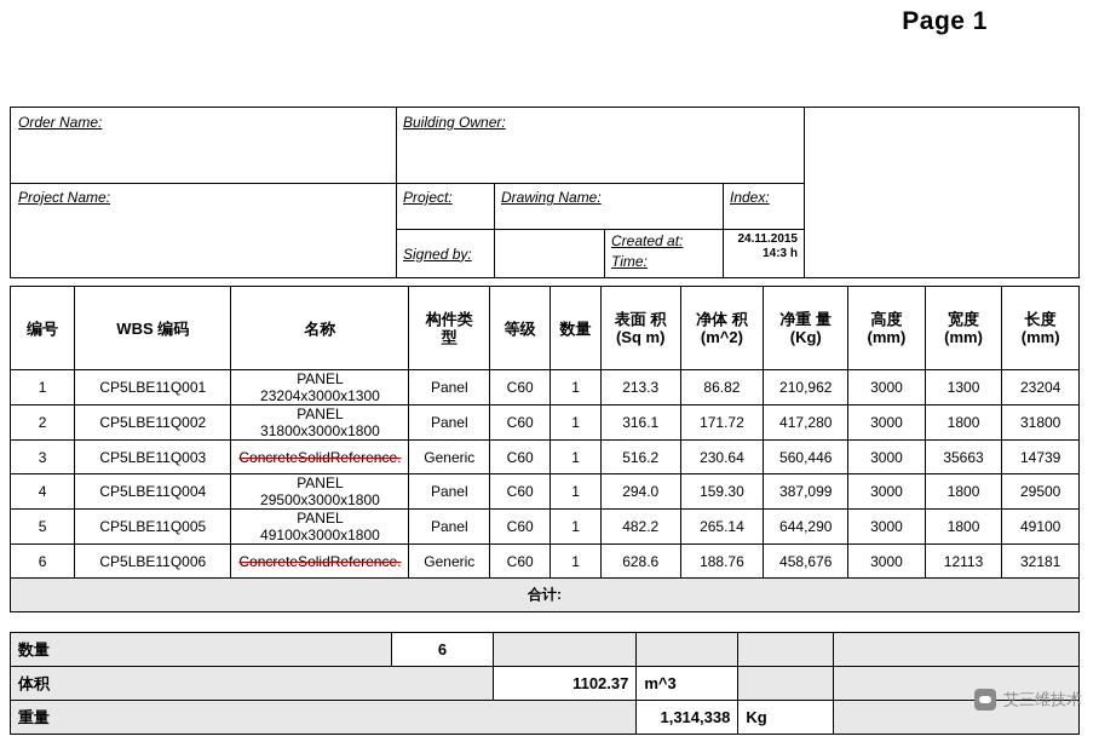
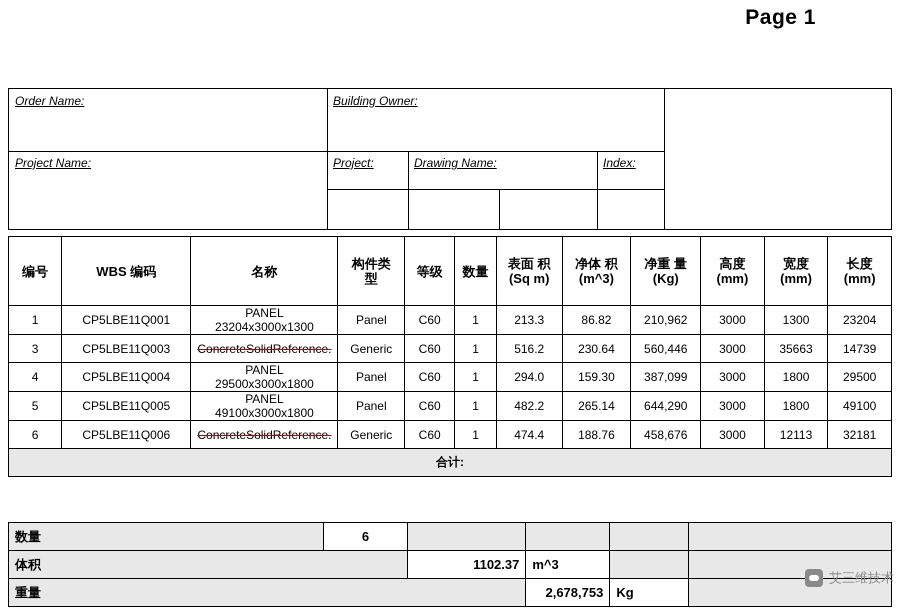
  Page 1
  Order Name:
  Building Owner:
  Project Name:
  Project:
  Drawing Name:
  Index:
- Signed by:
- Created at:
- Time:
- 24.11.2015
- 14:3 h
- 编号	WBS 编码	名称	构件类型	等级	数量	表面 积(Sq m)	净体 积(m^2)	净重 量(Kg)	高度(mm)	宽度(mm)	长度(mm)
+ 编号	WBS 编码	名称	构件类型	等级	数量	表面 积(Sq m)	净体 积(m^3)	净重 量(Kg)	高度(mm)	宽度(mm)	长度(mm)
  1	CP5LBE11Q001	PANEL 23204x3000x1300	Panel	C60	1	213.3	86.82	210,962	3000	1300	23204
- 2	CP5LBE11Q002	PANEL 31800x3000x1800	Panel	C60	1	316.1	171.72	417,280	3000	1800	31800
  3	CP5LBE11Q003	ConcreteSolidReference.	Generic	C60	1	516.2	230.64	560,446	3000	35663	14739
  4	CP5LBE11Q004	PANEL 29500x3000x1800	Panel	C60	1	294.0	159.30	387,099	3000	1800	29500
  5	CP5LBE11Q005	PANEL 49100x3000x1800	Panel	C60	1	482.2	265.14	644,290	3000	1800	49100
- 6	CP5LBE11Q006	ConcreteSolidReference.	Generic	C60	1	628.6	188.76	458,676	3000	12113	32181
+ 6	CP5LBE11Q006	ConcreteSolidReference.	Generic	C60	1	474.4	188.76	458,676	3000	12113	32181
  合计:
  数量	6
  体积	1102.37	m^3
- 重量	1,314,338	Kg
+ 重量	2,678,753	Kg
  艾三维技术
